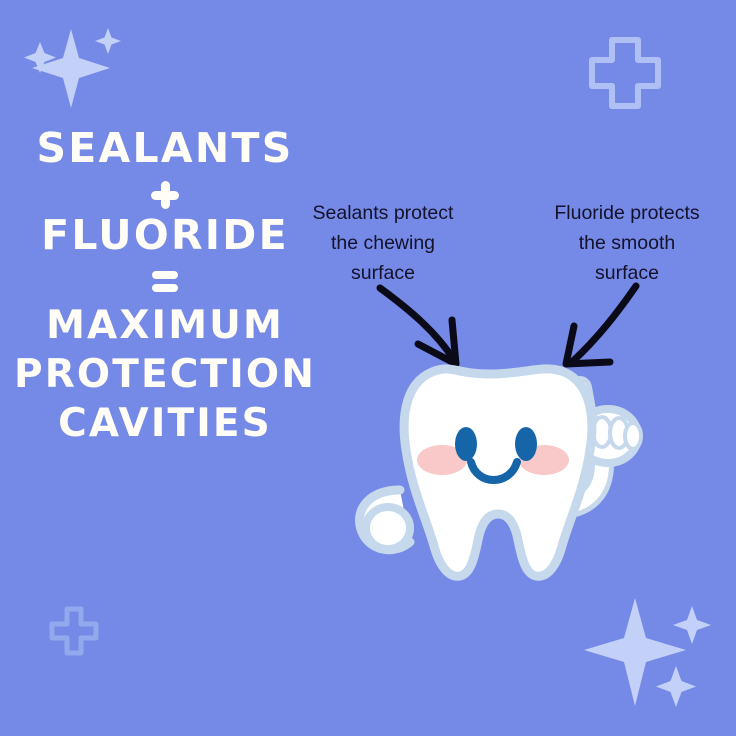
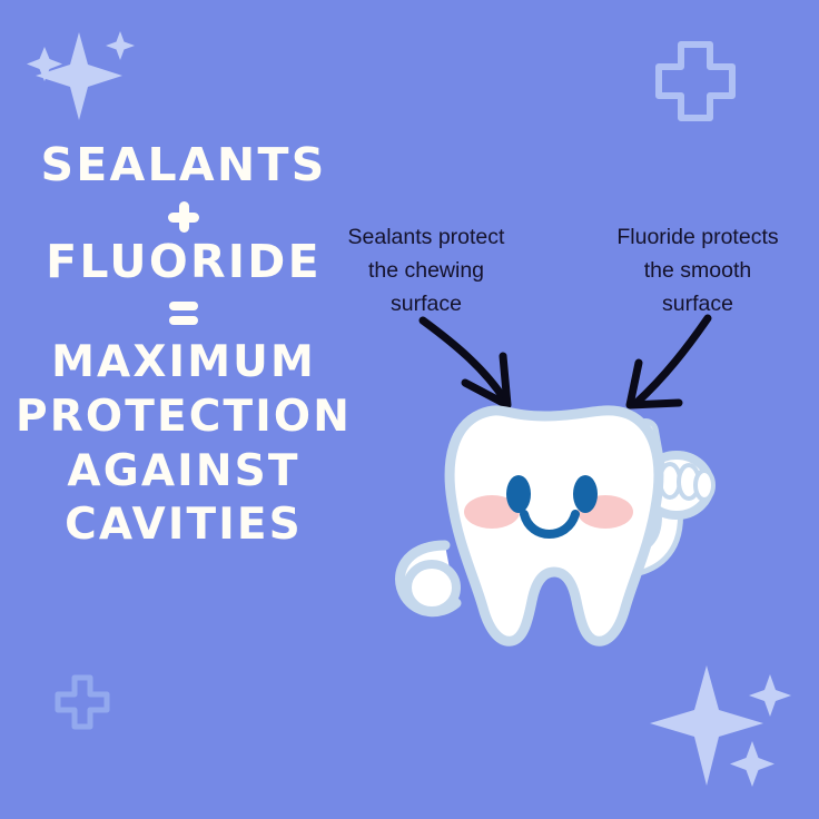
  SEALANTS
  FLUORIDE
  MAXIMUM
  PROTECTION
+ AGAINST
  CAVITIES
  Sealants protect
  the chewing
  surface
  Fluoride protects
  the smooth
  surface
